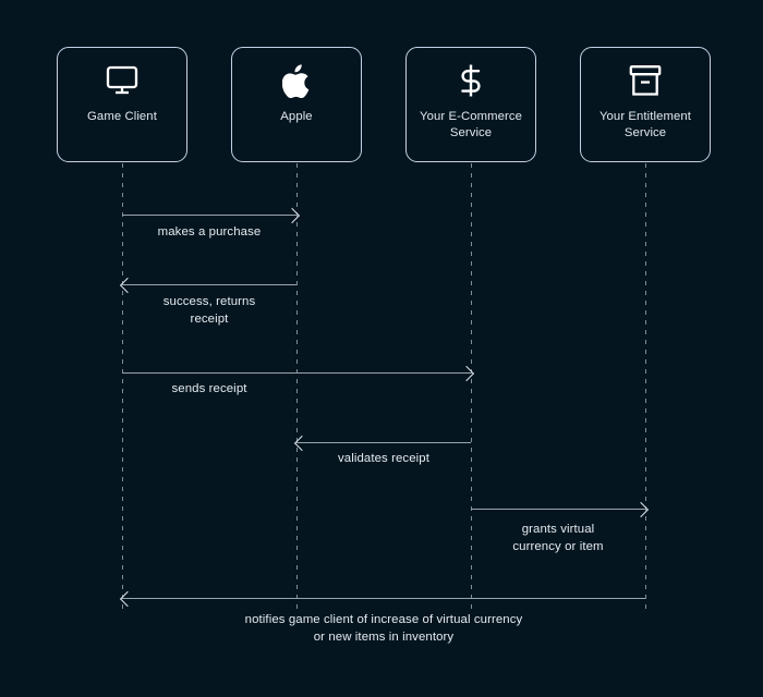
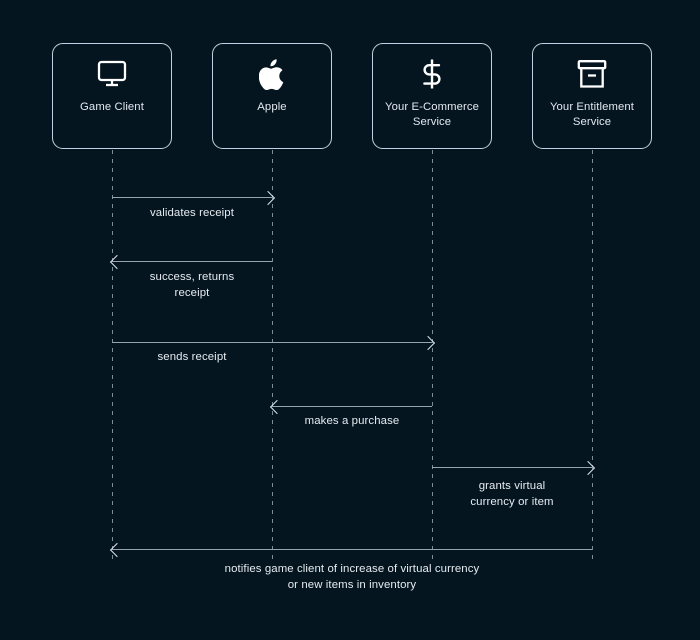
  Game Client
  Apple
  Your E-Commerce Service
  Your Entitlement Service
- makes a purchase
+ validates receipt
  success, returns
  receipt
  sends receipt
- validates receipt
+ makes a purchase
  grants virtual
  currency or item
  notifies game client of increase of virtual currency
  or new items in inventory
